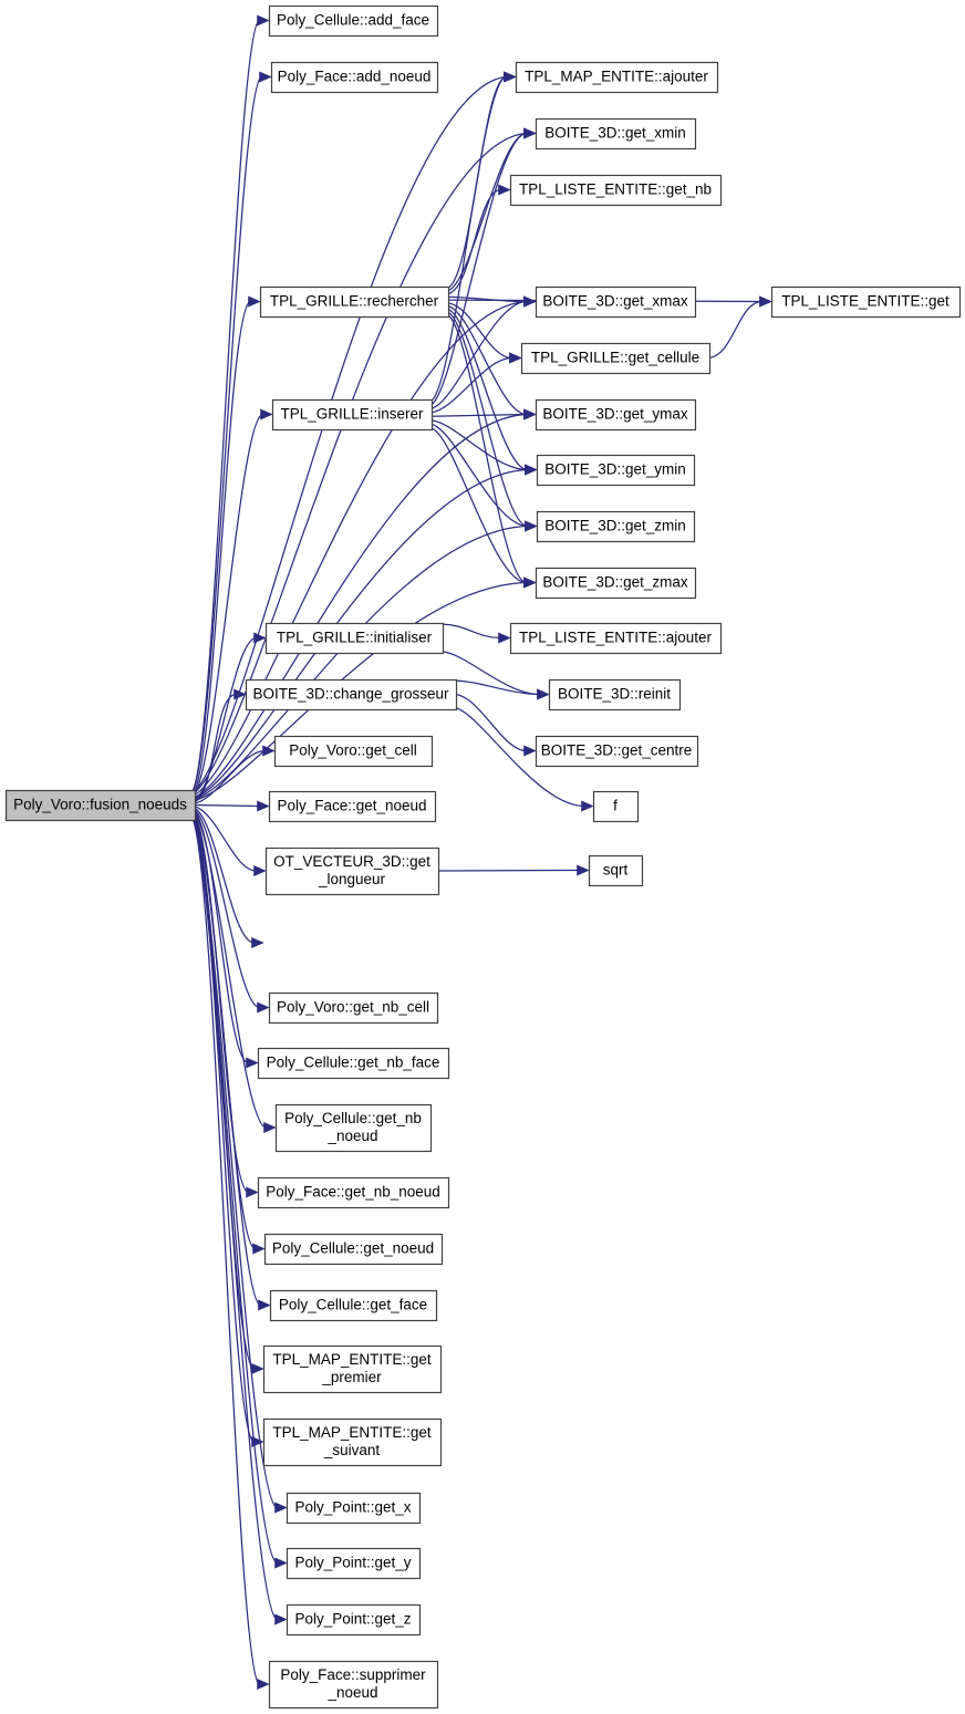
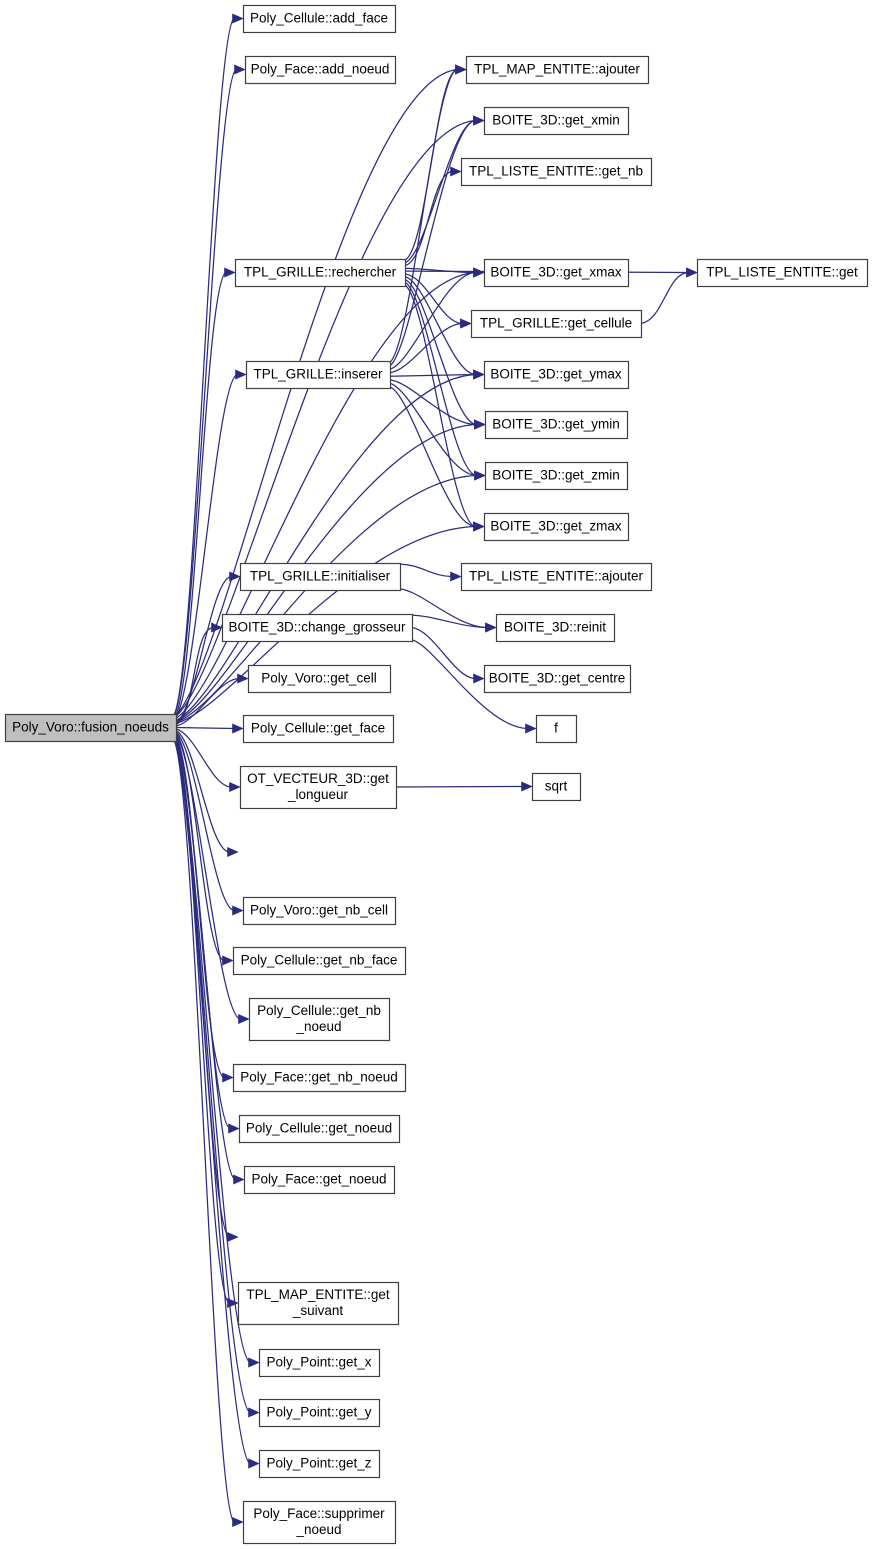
  Poly_Voro::fusion_noeuds
  Poly_Cellule::add_face
  Poly_Face::add_noeud
  TPL_MAP_ENTITE::ajouter
  BOITE_3D::get_xmin
  TPL_LISTE_ENTITE::get_nb
  TPL_GRILLE::rechercher
  BOITE_3D::get_xmax
  TPL_LISTE_ENTITE::get
  TPL_GRILLE::get_cellule
  TPL_GRILLE::inserer
  BOITE_3D::get_ymax
  BOITE_3D::get_ymin
  BOITE_3D::get_zmin
  BOITE_3D::get_zmax
  TPL_GRILLE::initialiser
  TPL_LISTE_ENTITE::ajouter
  BOITE_3D::change_grosseur
  BOITE_3D::reinit
  Poly_Voro::get_cell
  BOITE_3D::get_centre
- Poly_Face::get_noeud
+ Poly_Cellule::get_face
  f
  OT_VECTEUR_3D::get _longueur
  sqrt
  Poly_Voro::get_nb_cell
  Poly_Cellule::get_nb_face
  Poly_Cellule::get_nb _noeud
  Poly_Face::get_nb_noeud
  Poly_Cellule::get_noeud
- Poly_Cellule::get_face
+ Poly_Face::get_noeud
- TPL_MAP_ENTITE::get _premier
  TPL_MAP_ENTITE::get _suivant
  Poly_Point::get_x
  Poly_Point::get_y
  Poly_Point::get_z
  Poly_Face::supprimer _noeud
